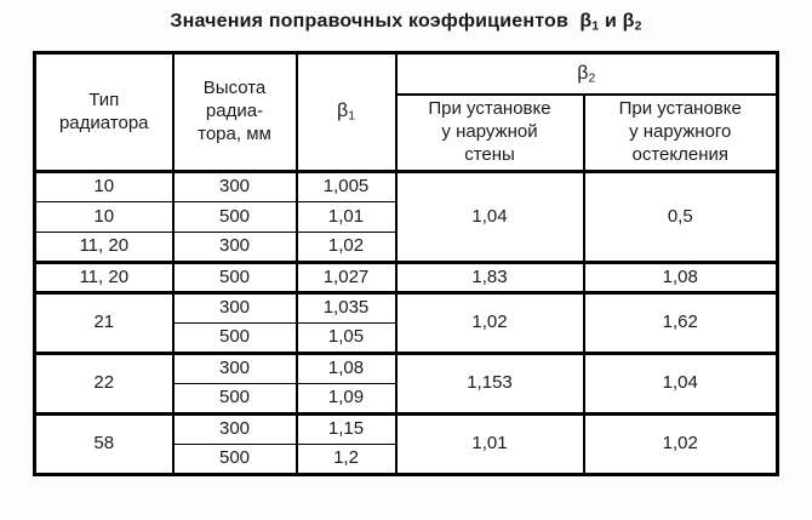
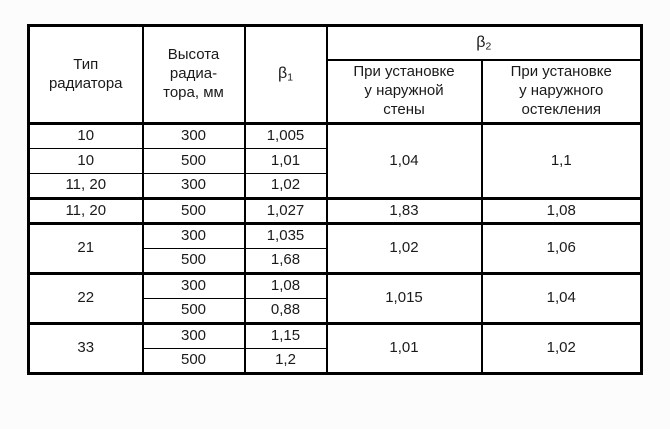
- Значения поправочных коэффициентов β1 и β2
  Тип радиатора	Высота радиа- тора, мм	β1	β2
  При установке у наружной стены	При установке у наружного остекления
- 10	300	1,005	1,04	0,5
+ 10	300	1,005	1,04	1,1
  10	500	1,01
  11, 20	300	1,02
  11, 20	500	1,027	1,83	1,08
- 21	300	1,035	1,02	1,62
+ 21	300	1,035	1,02	1,06
- 500	1,05
+ 500	1,68
- 22	300	1,08	1,153	1,04
+ 22	300	1,08	1,015	1,04
- 500	1,09
+ 500	0,88
- 58	300	1,15	1,01	1,02
+ 33	300	1,15	1,01	1,02
  500	1,2
